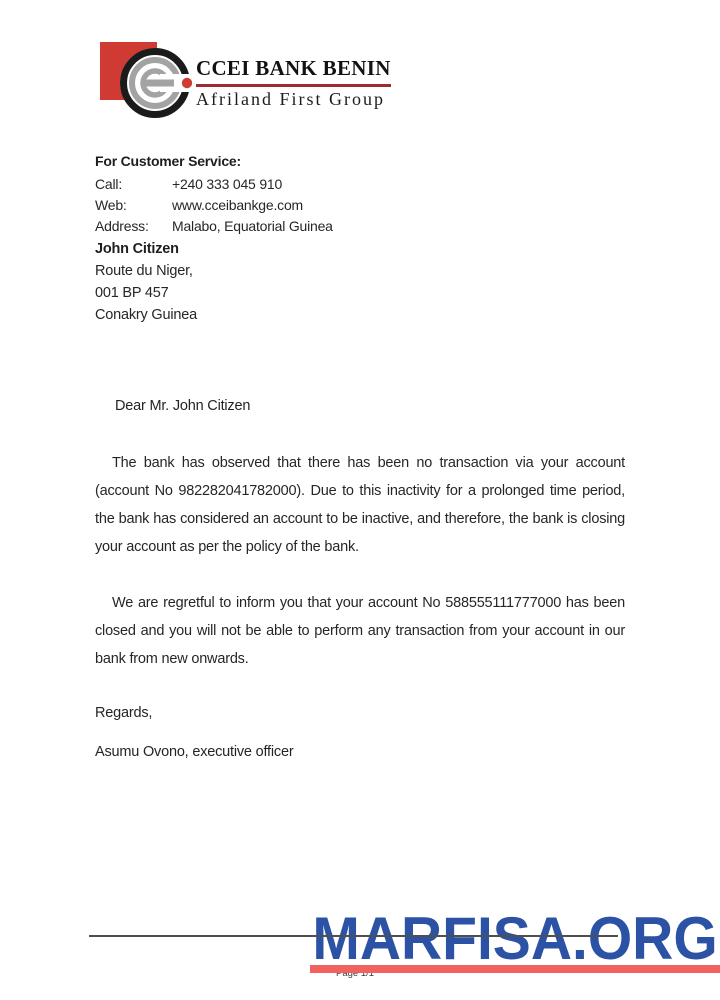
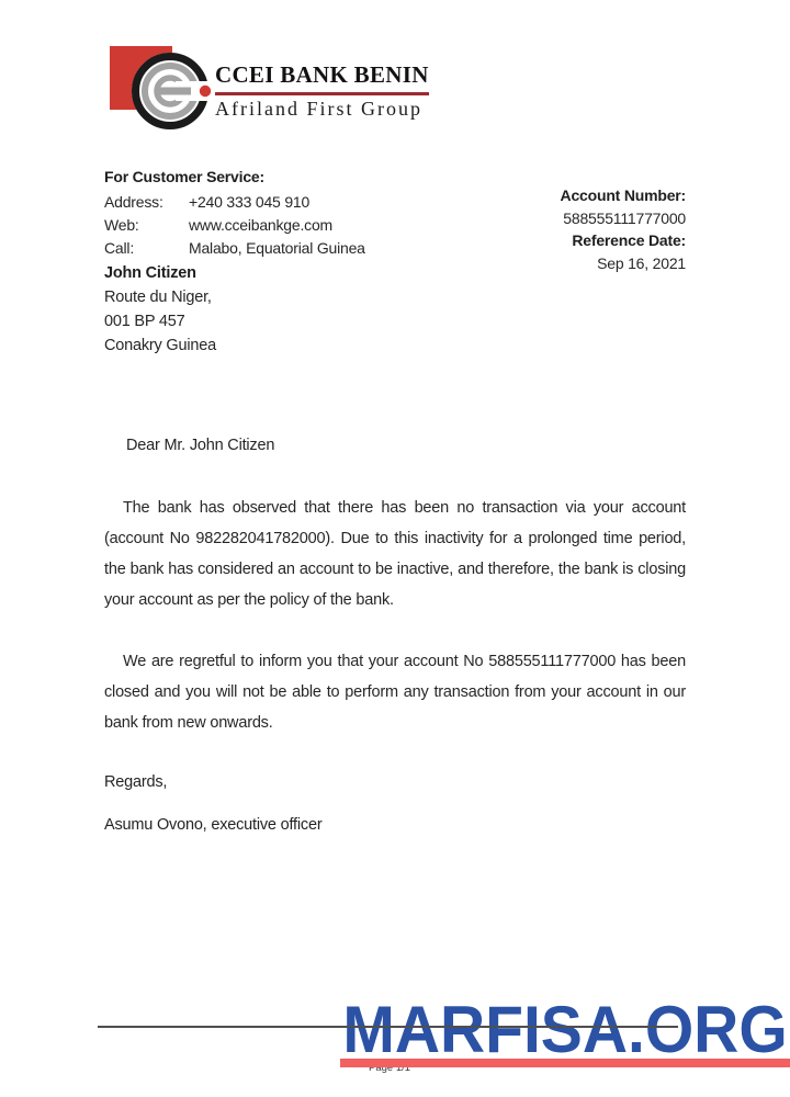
  CCEI BANK BENIN
  Afriland First Group
  For Customer Service:
- Call:
+ Address:
  +240 333 045 910
  Web:
  www.cceibankge.com
- Address:
+ Call:
  Malabo, Equatorial Guinea
+ Account Number:
+ 588555111777000
+ Reference Date:
+ Sep 16, 2021
  John Citizen
  Route du Niger,
  001 BP 457
  Conakry Guinea
  Dear Mr. John Citizen
  The bank has observed that there has been no transaction via your account (account No 982282041782000). Due to this inactivity for a prolonged time period, the bank has considered an account to be inactive, and therefore, the bank is closing your account as per the policy of the bank.
  We are regretful to inform you that your account No 588555111777000 has been closed and you will not be able to perform any transaction from your account in our bank from new onwards.
  Regards,
  Asumu Ovono, executive officer
  MARFISA.ORG
  Page 1/1
